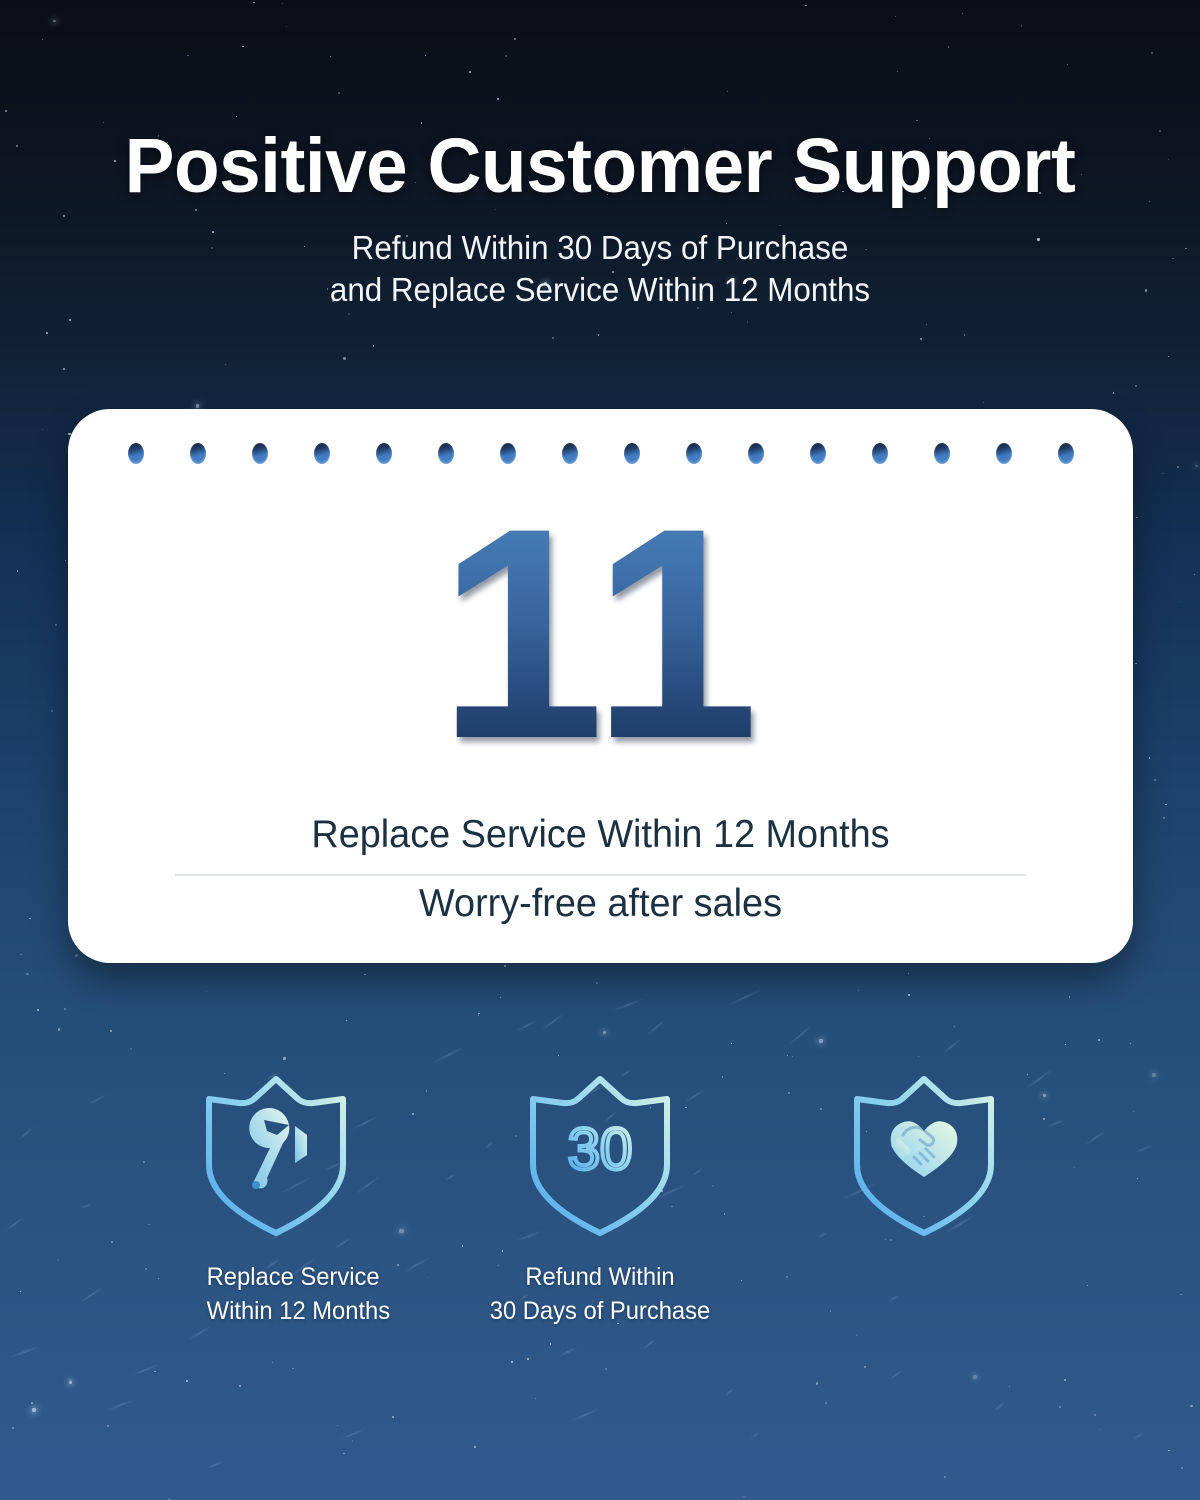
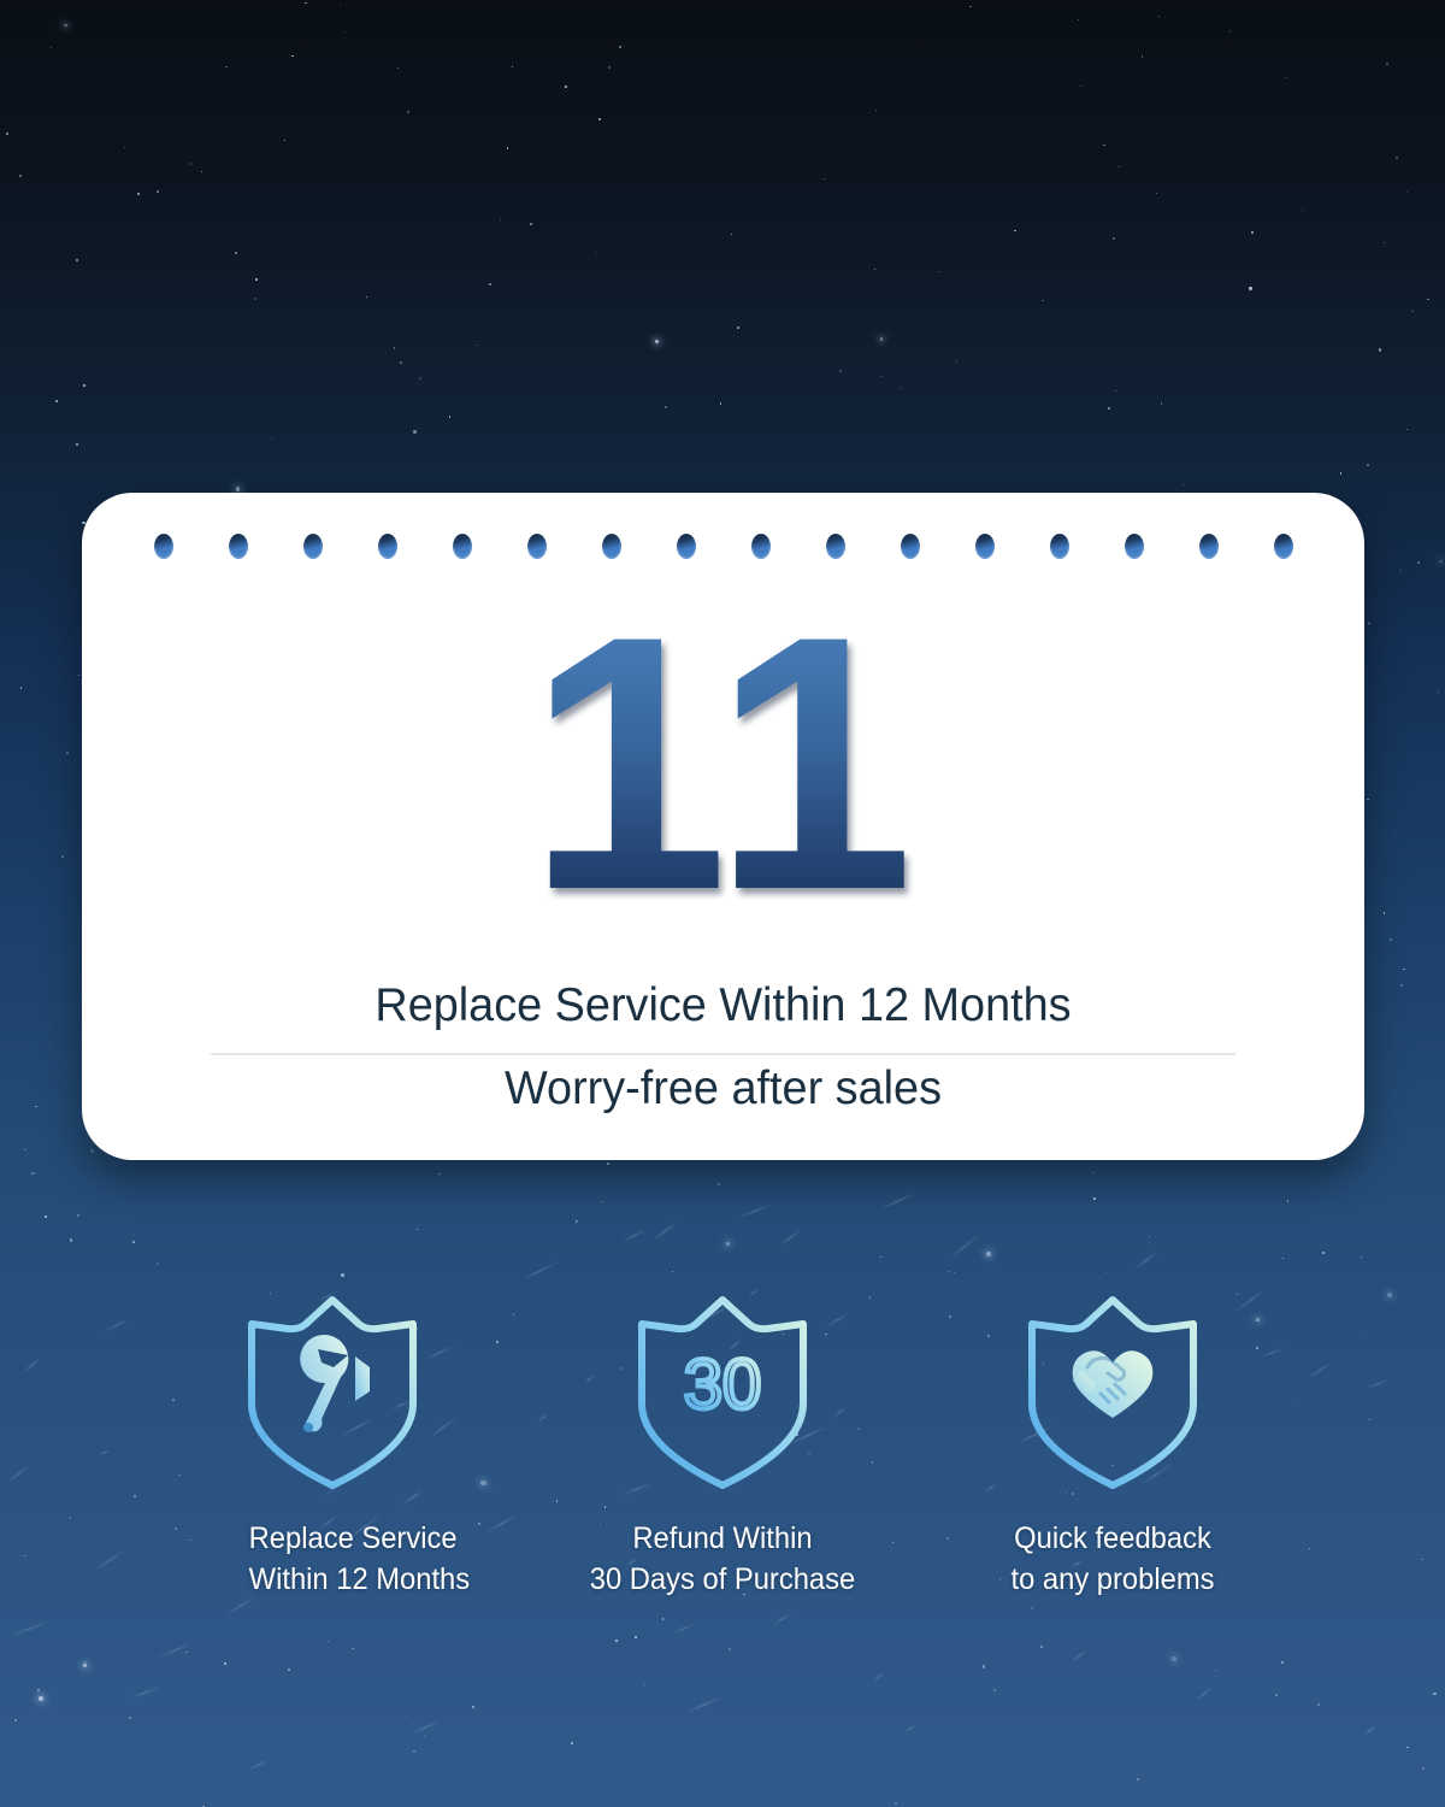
- Positive Customer Support
- Refund Within 30 Days of Purchase
- and Replace Service Within 12 Months
  11
  Replace Service Within 12 Months
  Worry-free after sales
  Replace Service
  Within 12 Months
  30
  Refund Within
  30 Days of Purchase
+ Quick feedback
+ to any problems
